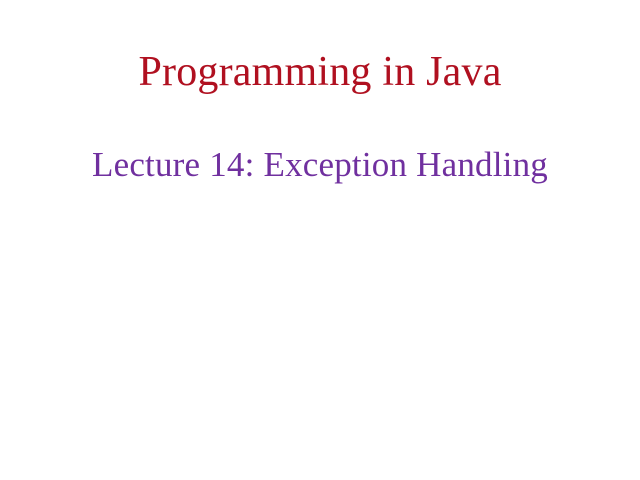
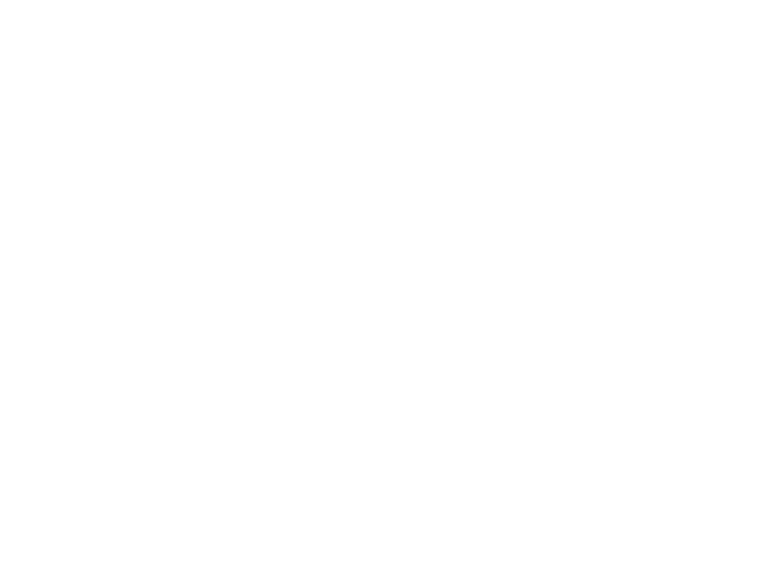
- Programming in Java
- Lecture 14: Exception Handling
